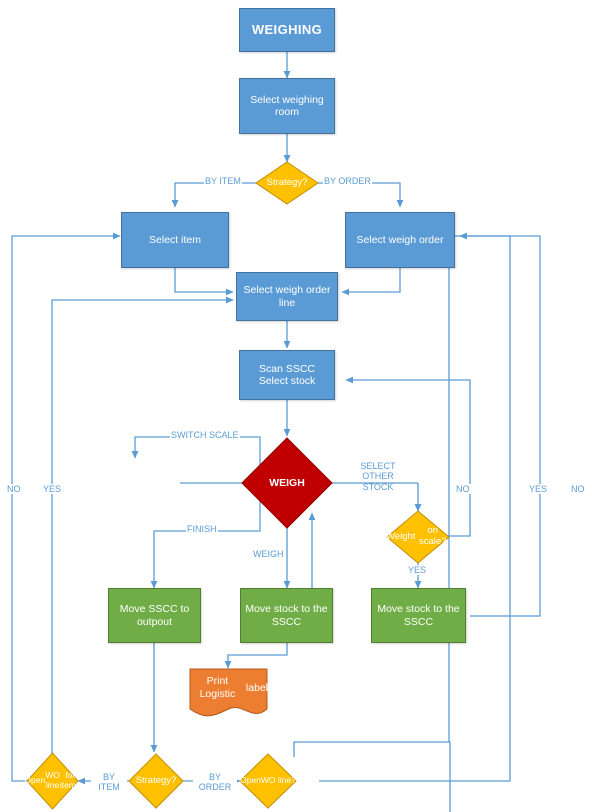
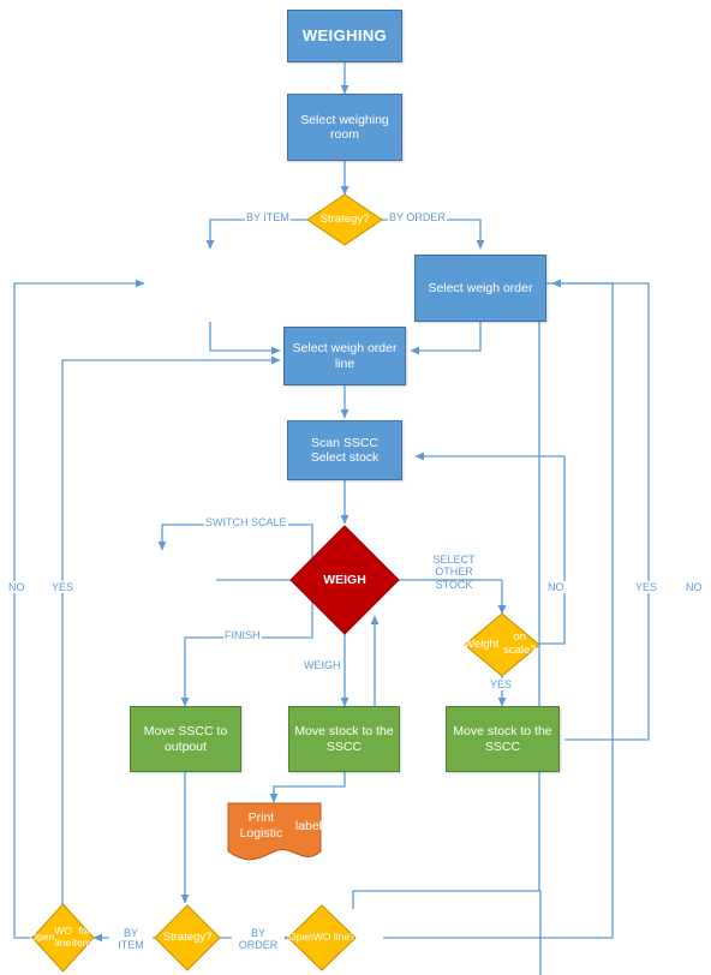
  WEIGHING
  Select weighing
  room
  Strategy?
- Select item
  Select weigh order
  Select weigh order
  line
  Scan SSCC
  Select stock
  WEIGH
  Weight
  on scale?
  Move SSCC to
  outpout
  Move stock to the
  SSCC
  Move stock to the
  SSCC
  Print Logistic
  label
  Open
  WO line
  for item?
  Strategy?
  Open
  WO line?
  BY ITEM
  BY ORDER
  SWITCH SCALE
  FINISH
  WEIGH
  SELECT
  OTHER
  STOCK
  NO
  YES
  NO
  YES
  YES
  NO
  BY
  ITEM
  BY
  ORDER
